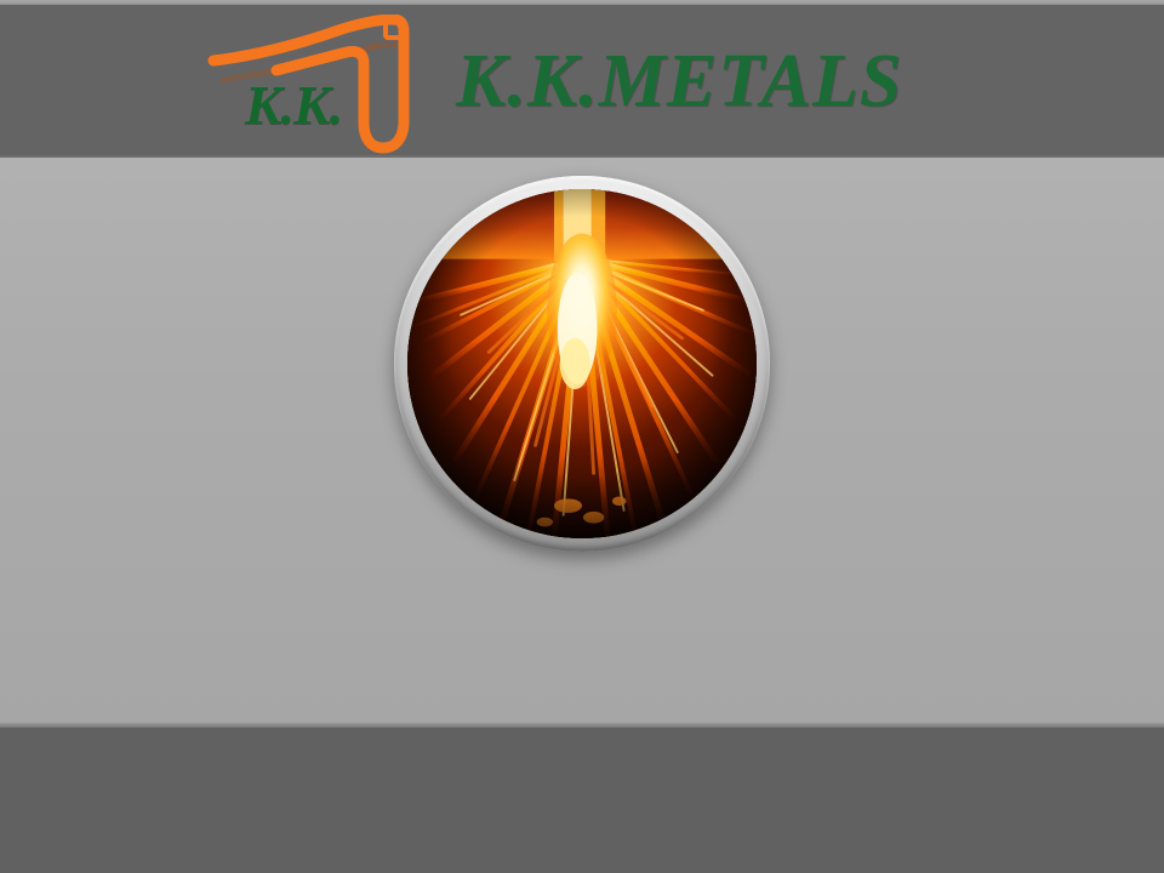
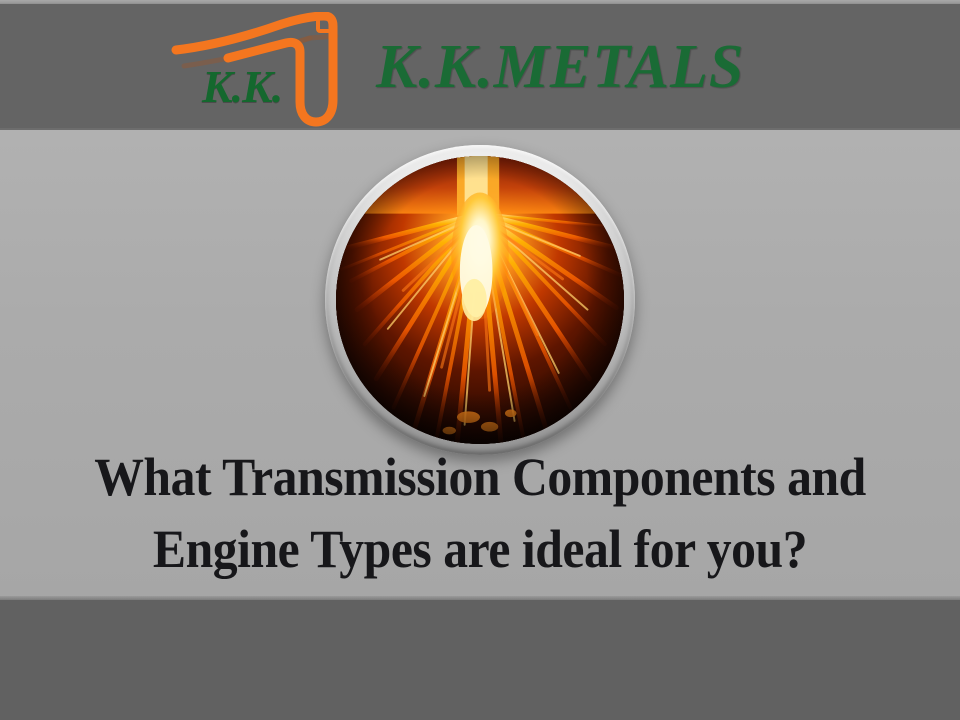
  K.K.
  K.K.METALS
+ What Transmission Components and
+ Engine Types are ideal for you?
